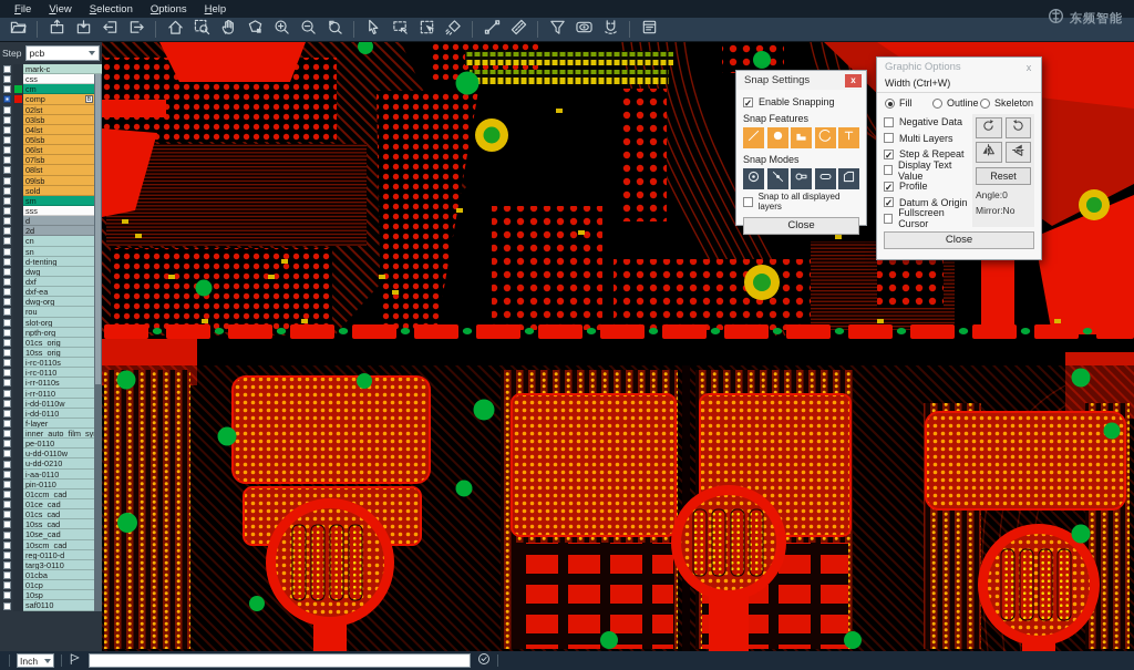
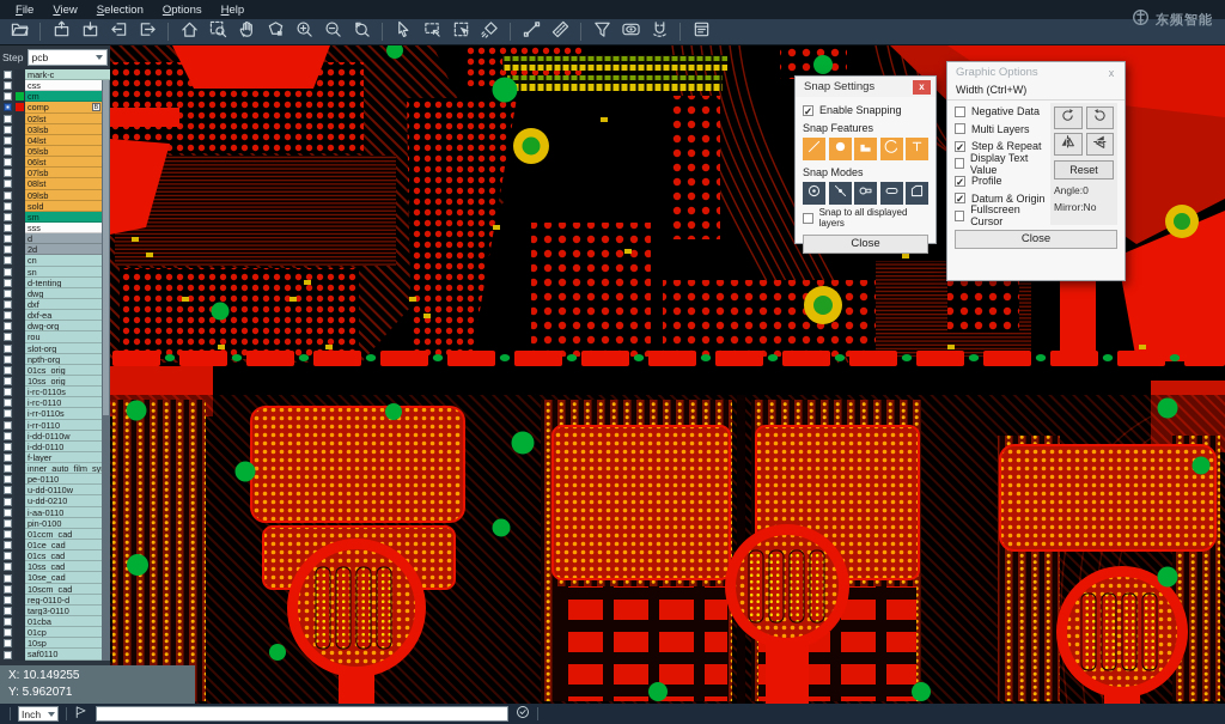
  File
  View
  Selection
  Options
  Help
  东频智能
  Step
  pcb
  mark-c
  css
  cm
  comp
  02lst
  03lsb
  04lst
  05lsb
  06lst
  07lsb
  08lst
  09lsb
  sold
  sm
  sss
  d
  2d
  cn
  sn
  d-tenting
  dwg
  dxf
  dxf-ea
  dwg-org
  rou
  slot-org
  npth-org
  01cs_orig
  10ss_orig
  i-rc-0110s
  i-rc-0110
  i-rr-0110s
  i-rr-0110
  i-dd-0110w
  i-dd-0110
  f-layer
  inner_auto_film_sy
  pe-0110
  u-dd-0110w
  u-dd-0210
  i-aa-0110
- pin-0110
+ pin-0100
  01ccm_cad
  01ce_cad
  01cs_cad
  10ss_cad
  10se_cad
  10scm_cad
  reg-0110-d
  targ3-0110
  01cba
  01cp
  10sp
  saf0110
  Snap Settings
  x
  ✓
  Enable Snapping
  Snap Features
  Snap Modes
  Snap to all displayed layers
  Close
  Graphic Options
  x
  Width (Ctrl+W)
- Fill
- Outline
- Skeleton
  Negative Data
  Multi Layers
  ✓
  Step & Repeat
  Display Text Value
  ✓
  Profile
  ✓
  Datum & Origin
  Fullscreen Cursor
  Reset
  Angle:0
  Mirror:No
  Close
+ X: 10.149255
+ Y: 5.962071
  Inch
